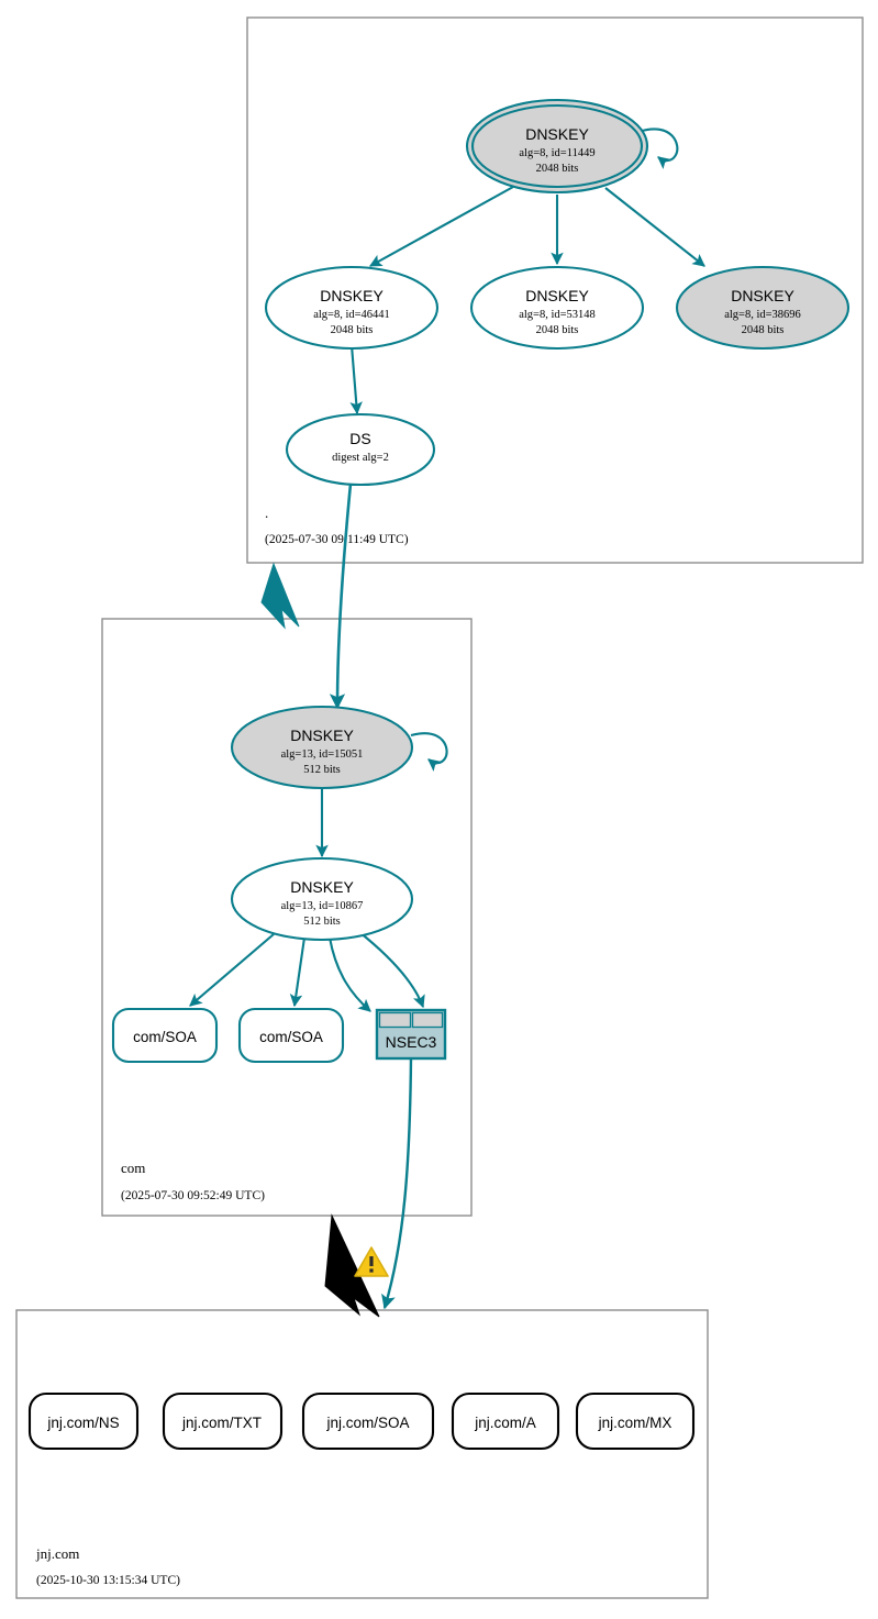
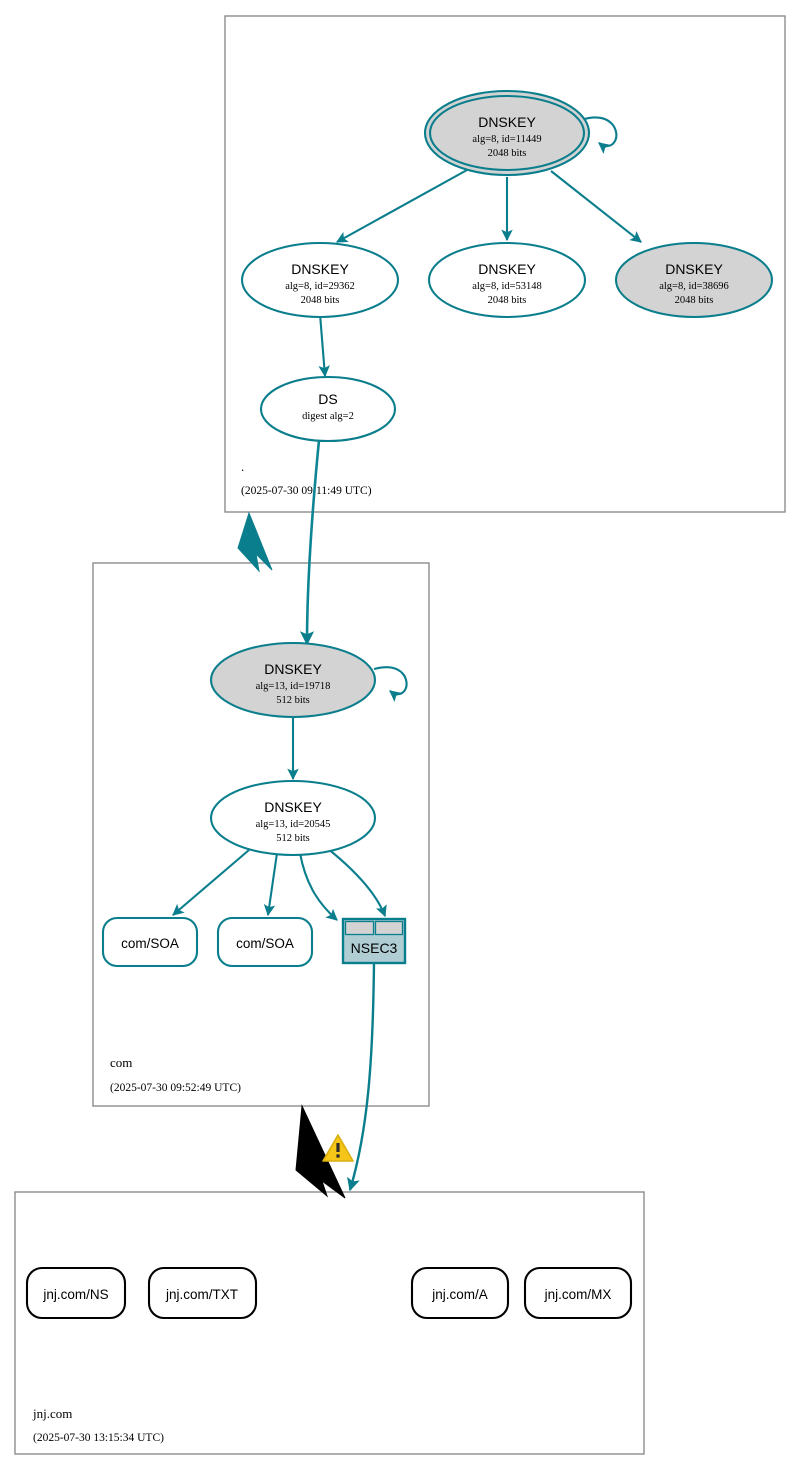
  .
  (2025-07-30 0911:49 UTC)
  com
  (2025-07-30 09:52:49 UTC)
  jnj.com
- (2025-10-30 13:15:34 UTC)
+ (2025-07-30 13:15:34 UTC)
  DNSKEY
  alg=8, id=11449
  2048 bits
  DNSKEY
- alg=8, id=46441
+ alg=8, id=29362
  2048 bits
  DNSKEY
  alg=8, id=53148
  2048 bits
  DNSKEY
  alg=8, id=38696
  2048 bits
  DS
  digest alg=2
  DNSKEY
- alg=13, id=15051
+ alg=13, id=19718
  512 bits
  DNSKEY
- alg=13, id=10867
+ alg=13, id=20545
  512 bits
  com/SOA
  com/SOA
  NSEC3
  jnj.com/NS
  jnj.com/TXT
- jnj.com/SOA
  jnj.com/A
  jnj.com/MX
